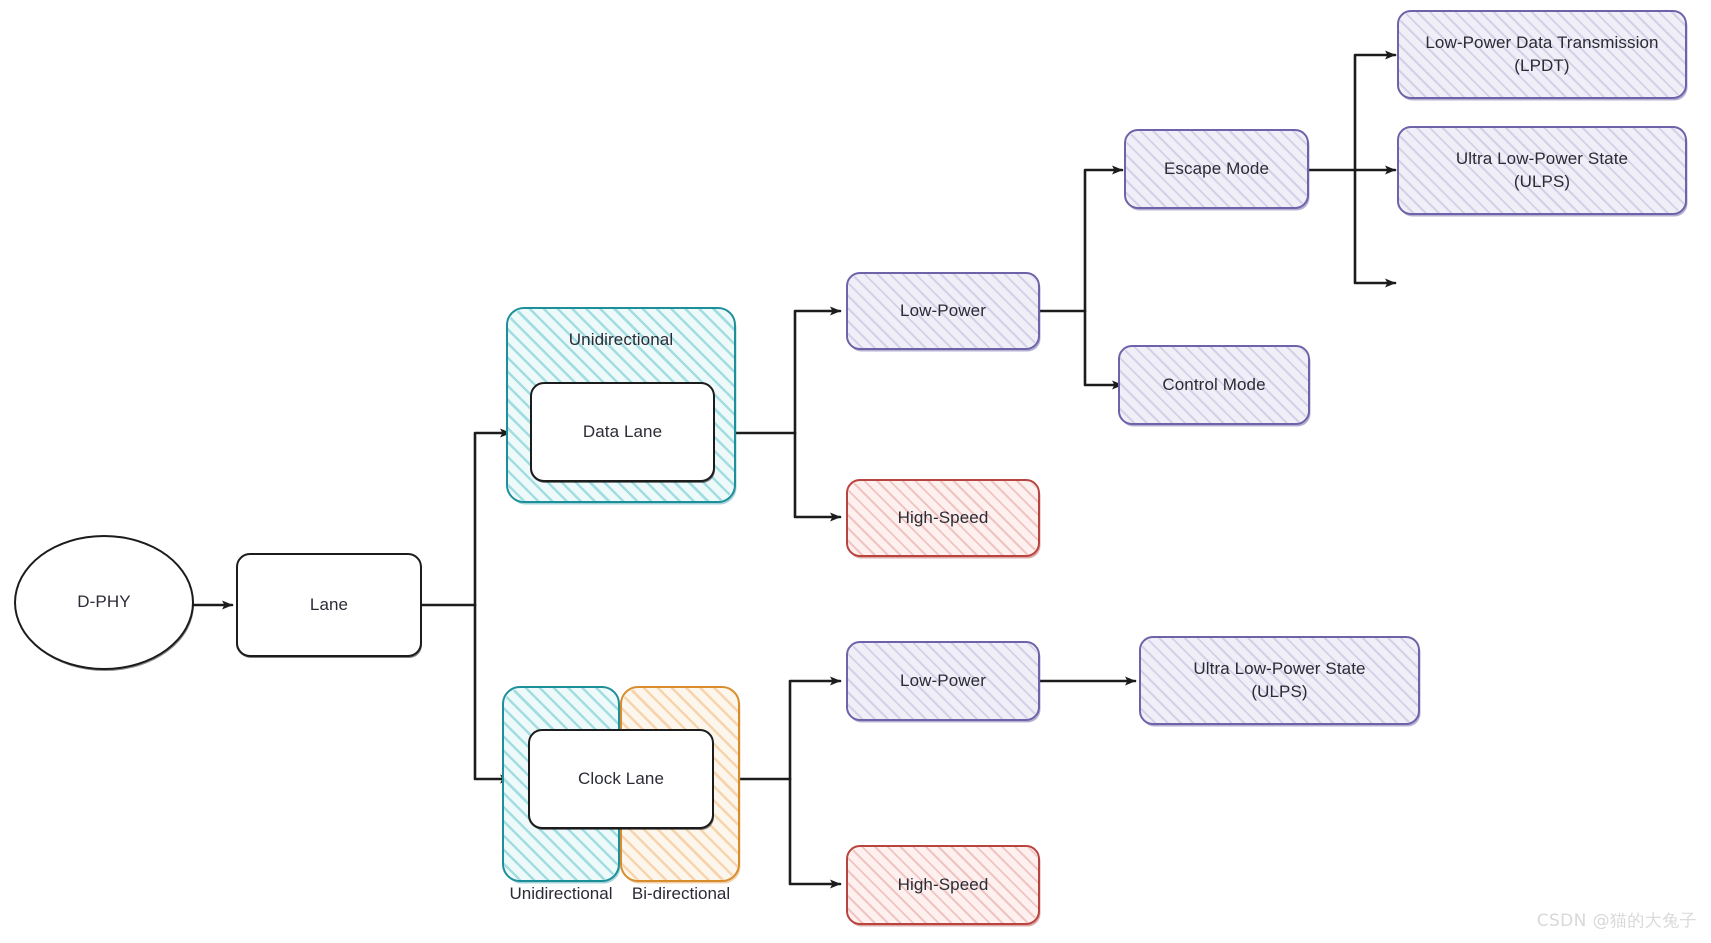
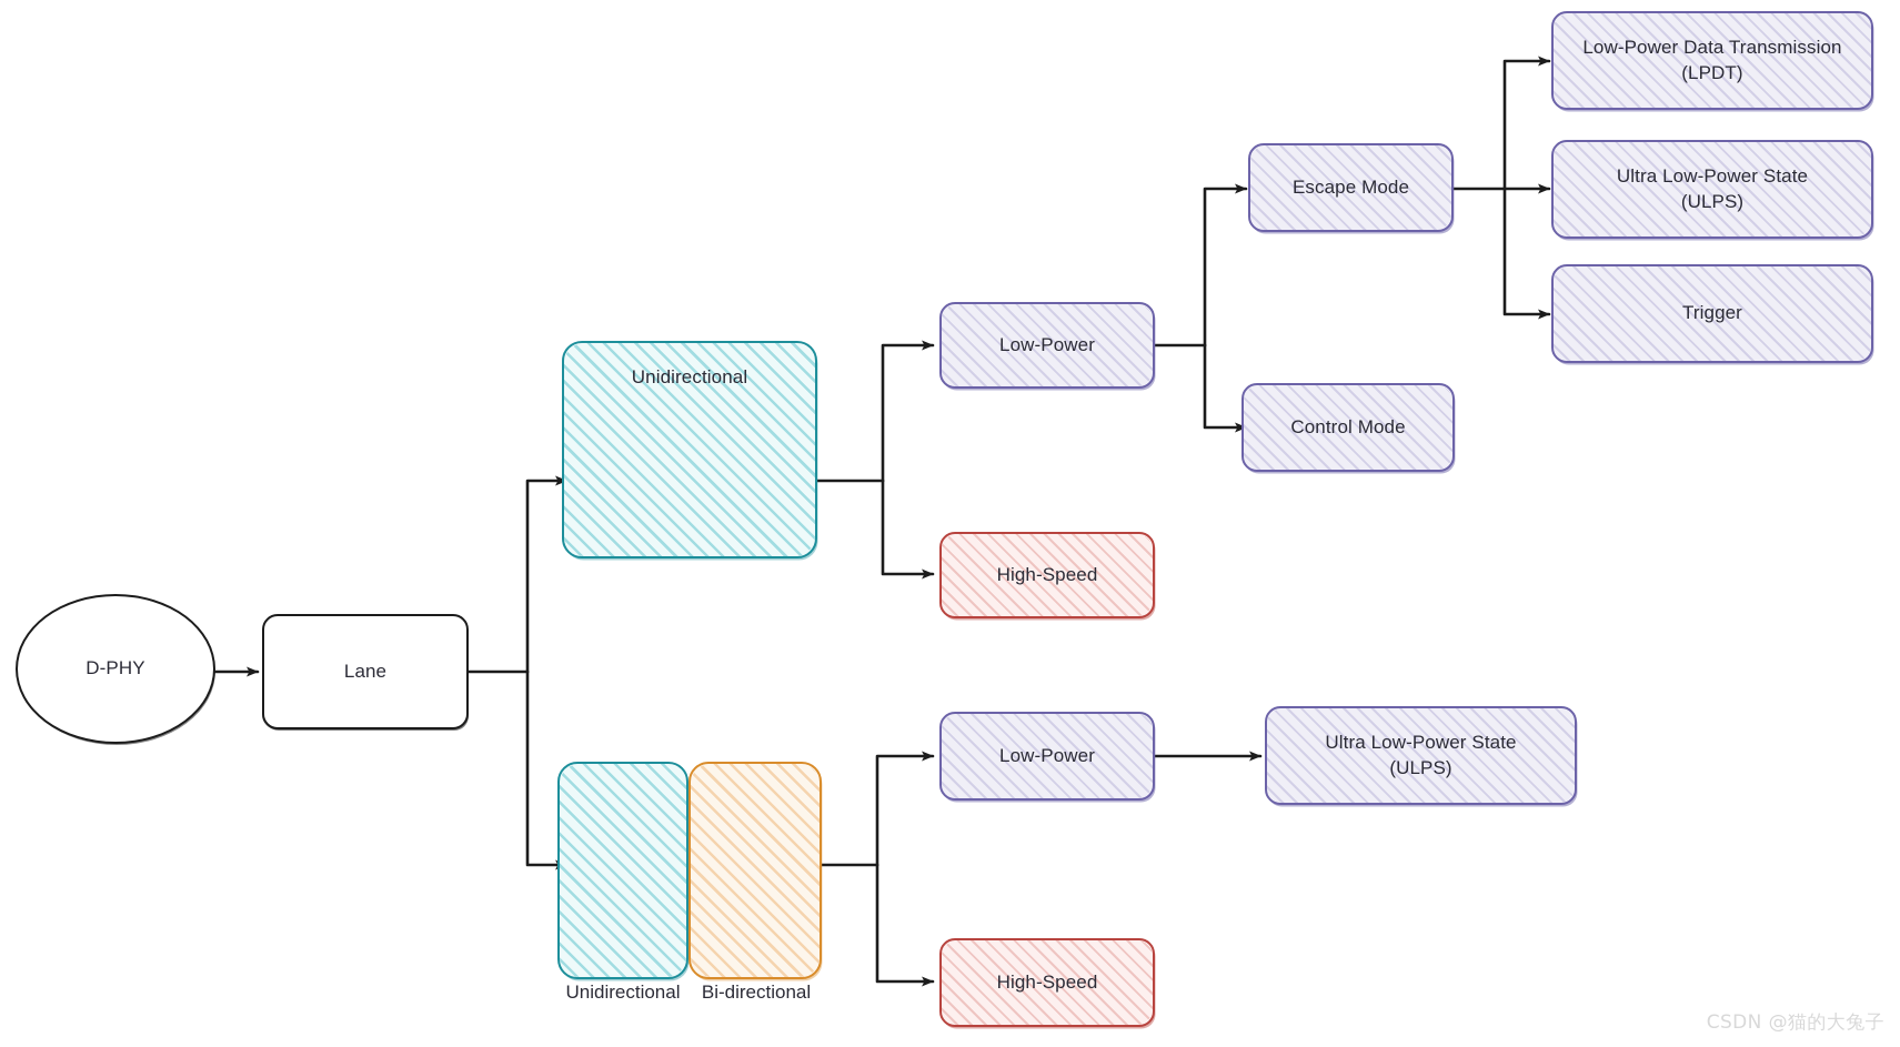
  D-PHY
  Lane
  Unidirectional
- Data Lane
- Clock Lane
  Unidirectional
  Bi-directional
  Low-Power
  High-Speed
  Escape Mode
  Control Mode
  Low-Power Data Transmission
  (LPDT)
  Ultra Low-Power State
  (ULPS)
+ Trigger
  Low-Power
  High-Speed
  Ultra Low-Power State
  (ULPS)
  CSDN @猫的大兔子
